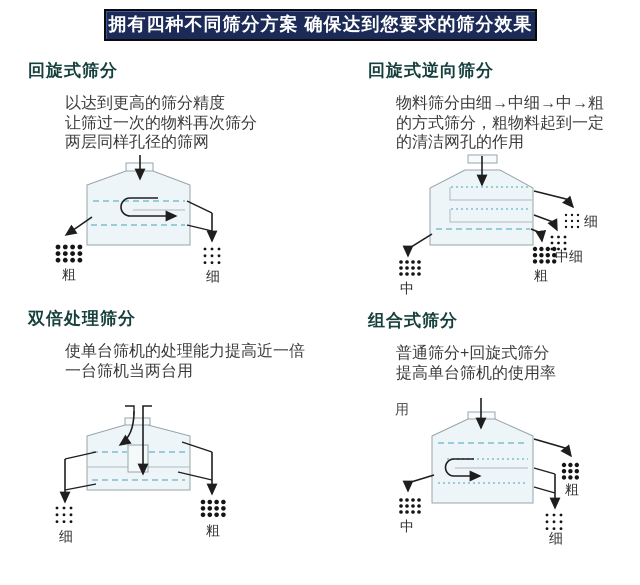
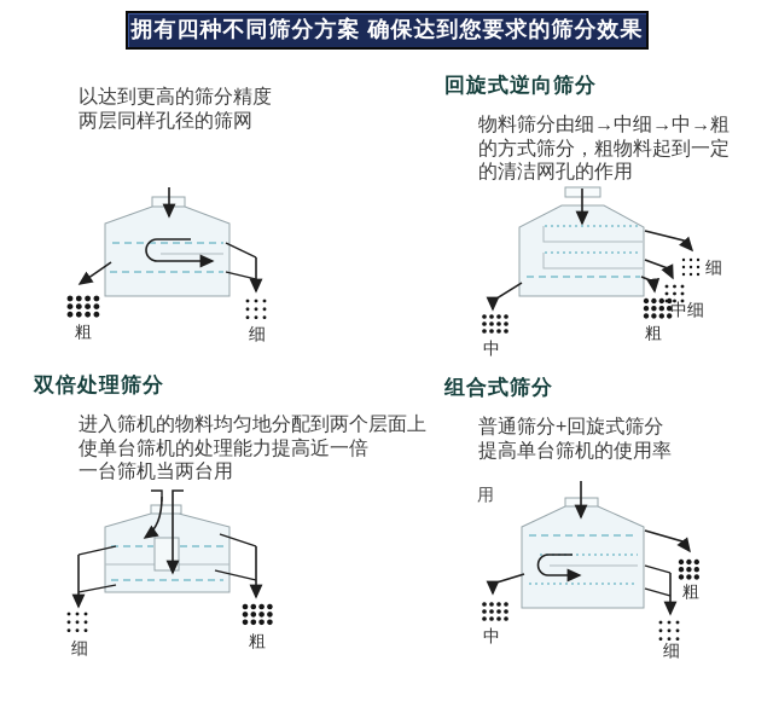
  拥有四种不同筛分方案 确保达到您要求的筛分效果
- 回旋式筛分
  以达到更高的筛分精度
- 让筛过一次的物料再次筛分
  两层同样孔径的筛网
  粗
  细
  回旋式逆向筛分
  物料筛分由细→中细→中→粗
  的方式筛分，粗物料起到一定
  的清洁网孔的作用
  细
  中细
  粗
  中
  双倍处理筛分
+ 进入筛机的物料均匀地分配到两个层面上
  使单台筛机的处理能力提高近一倍
  一台筛机当两台用
  细
  粗
  组合式筛分
  普通筛分+回旋式筛分
  提高单台筛机的使用率
  用
  粗
  细
  中
